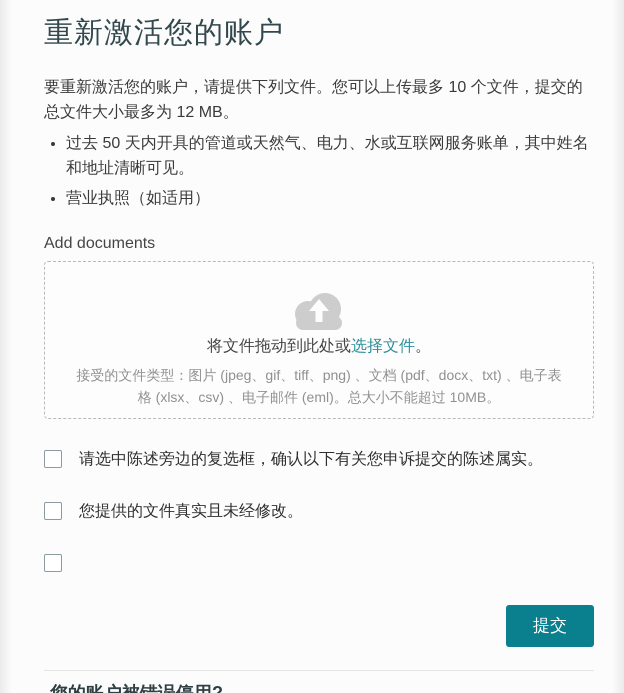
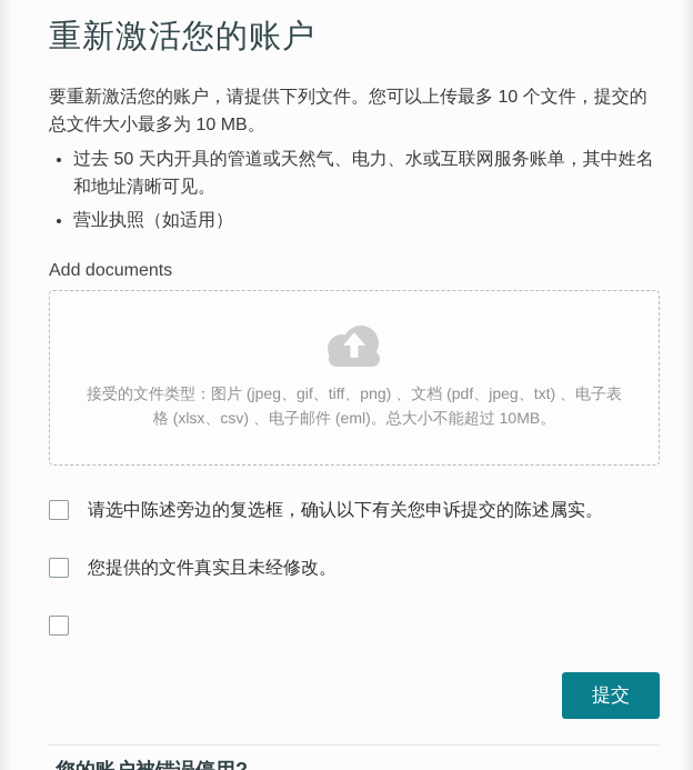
  重新激活您的账户
- 要重新激活您的账户，请提供下列文件。您可以上传最多 10 个文件，提交的总文件大小最多为 12 MB。
+ 要重新激活您的账户，请提供下列文件。您可以上传最多 10 个文件，提交的总文件大小最多为 10 MB。
  过去 50 天内开具的管道或天然气、电力、水或互联网服务账单，其中姓名和地址清晰可见。
  营业执照（如适用）
  Add documents
- 将文件拖动到此处或选择文件。
- 接受的文件类型：图片 (jpeg、gif、tiff、png) 、文档 (pdf、docx、txt) 、电子表格 (xlsx、csv) 、电子邮件 (eml)。总大小不能超过 10MB。
+ 接受的文件类型：图片 (jpeg、gif、tiff、png) 、文档 (pdf、jpeg、txt) 、电子表格 (xlsx、csv) 、电子邮件 (eml)。总大小不能超过 10MB。
  请选中陈述旁边的复选框，确认以下有关您申诉提交的陈述属实。
  您提供的文件真实且未经修改。
  提交
